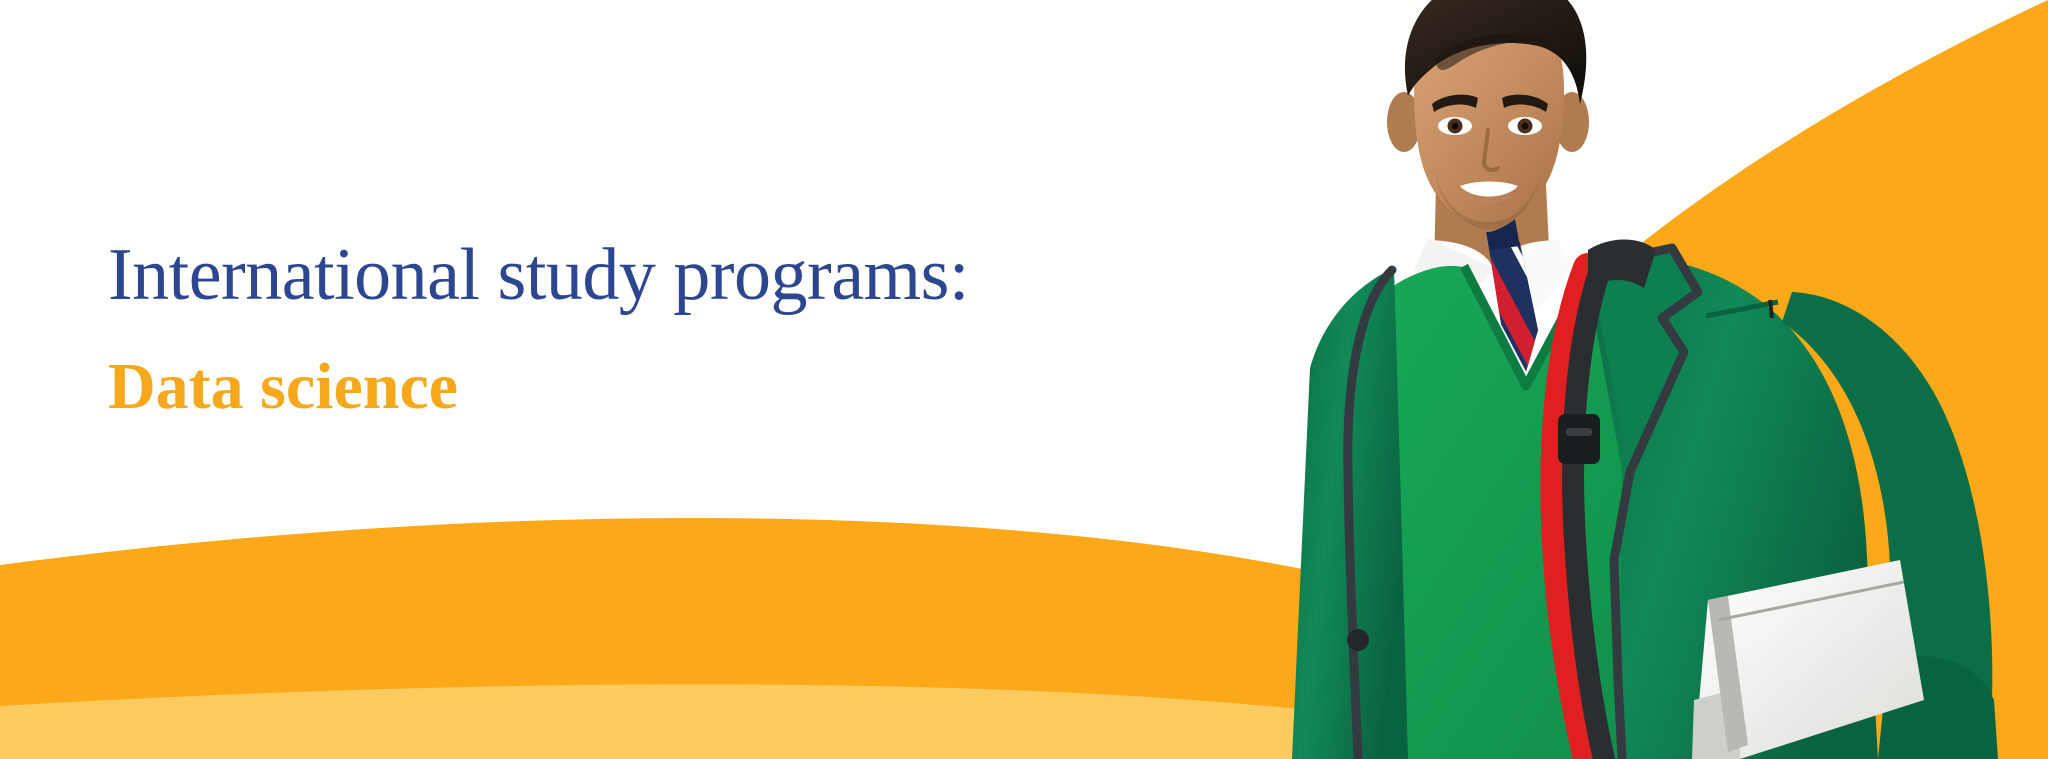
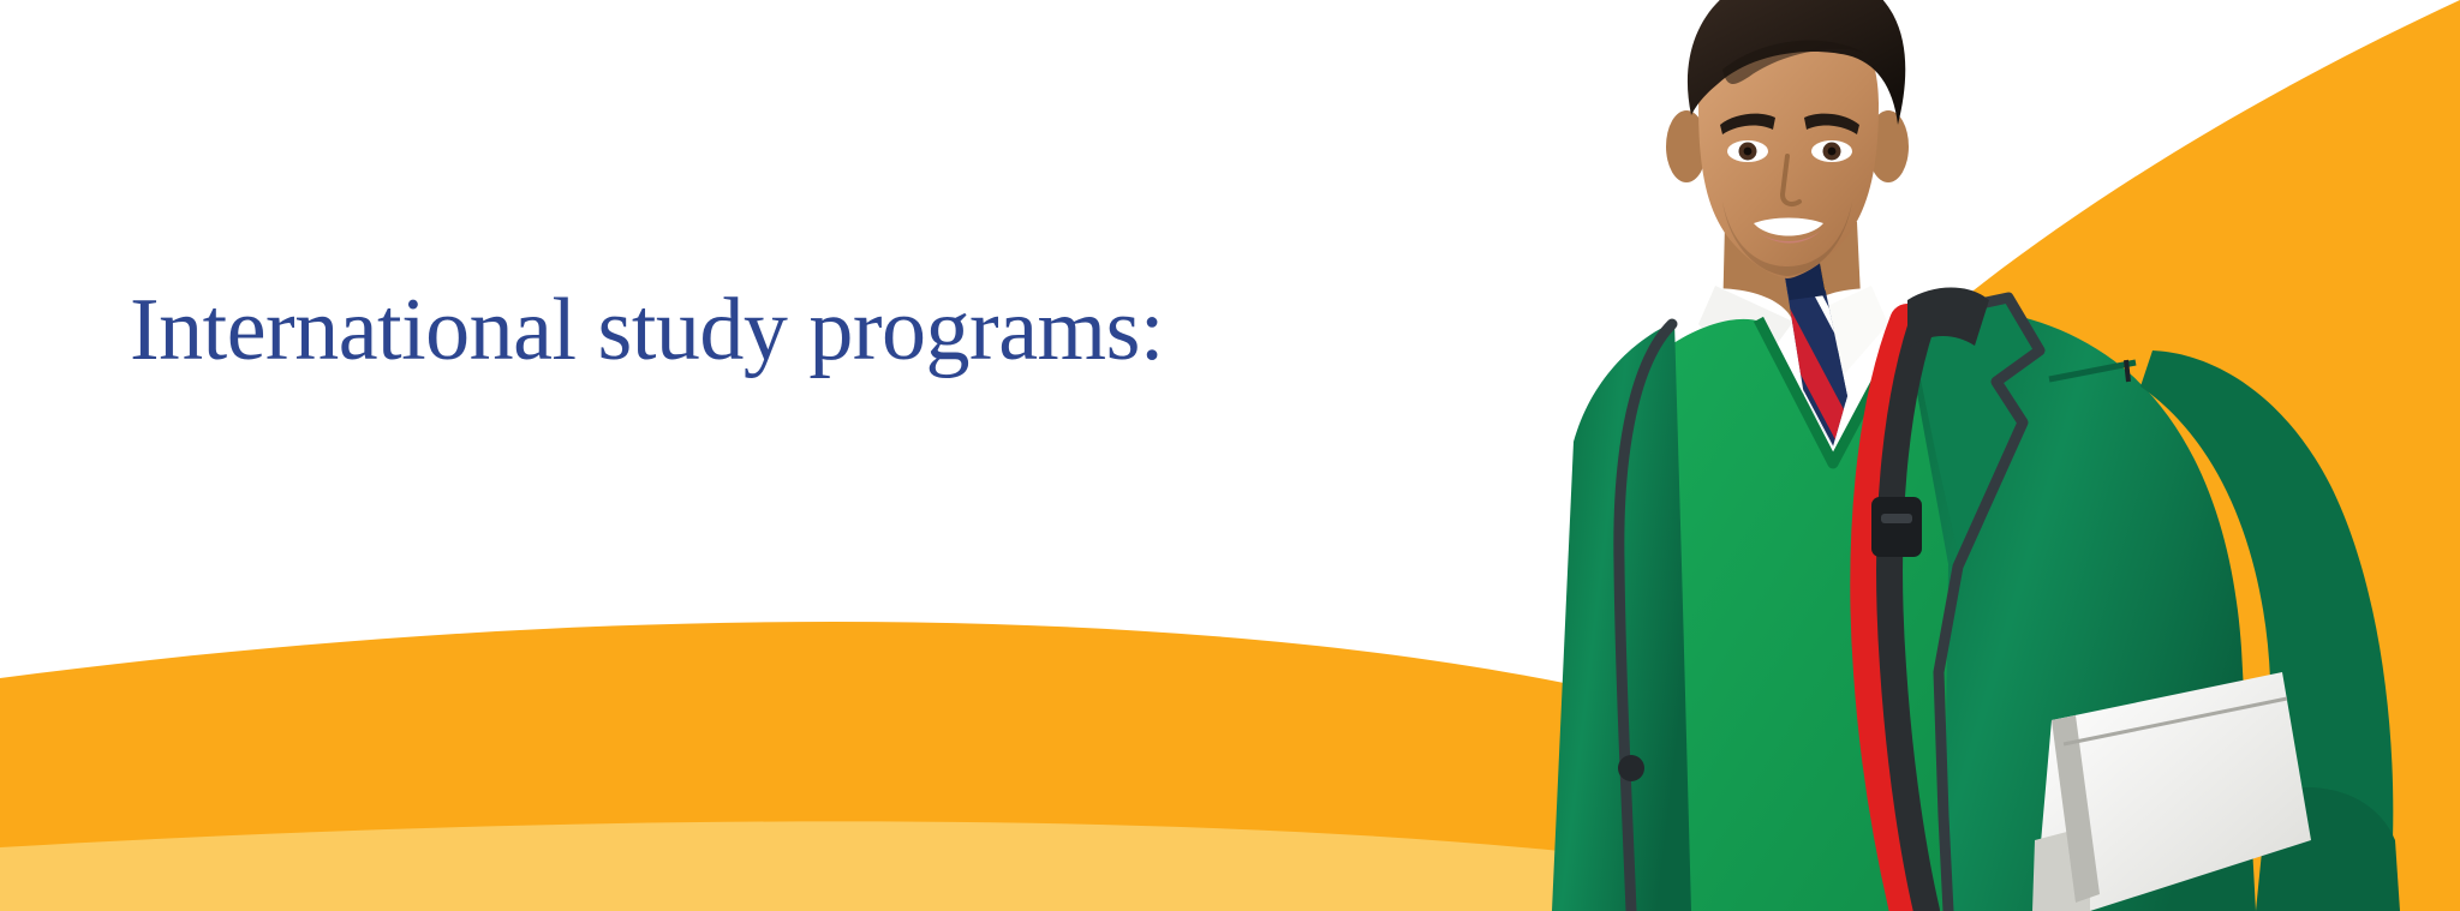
  International study programs:
- Data science
